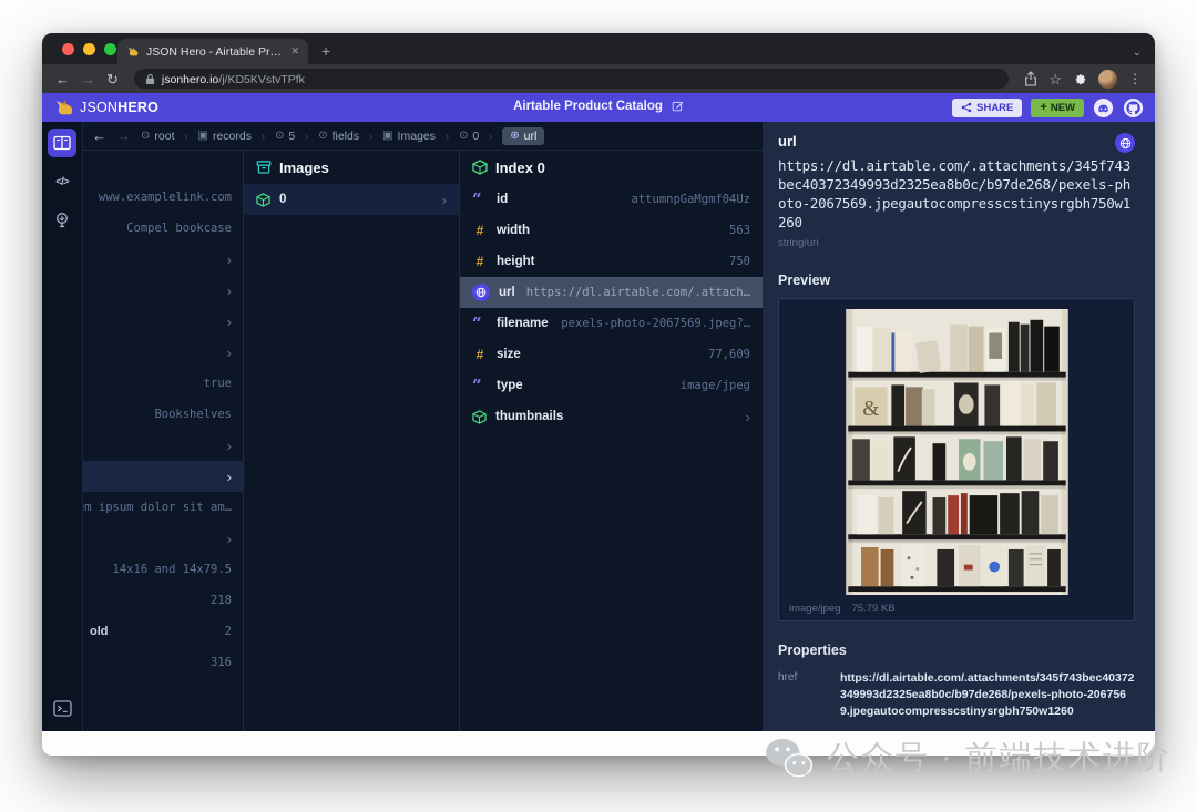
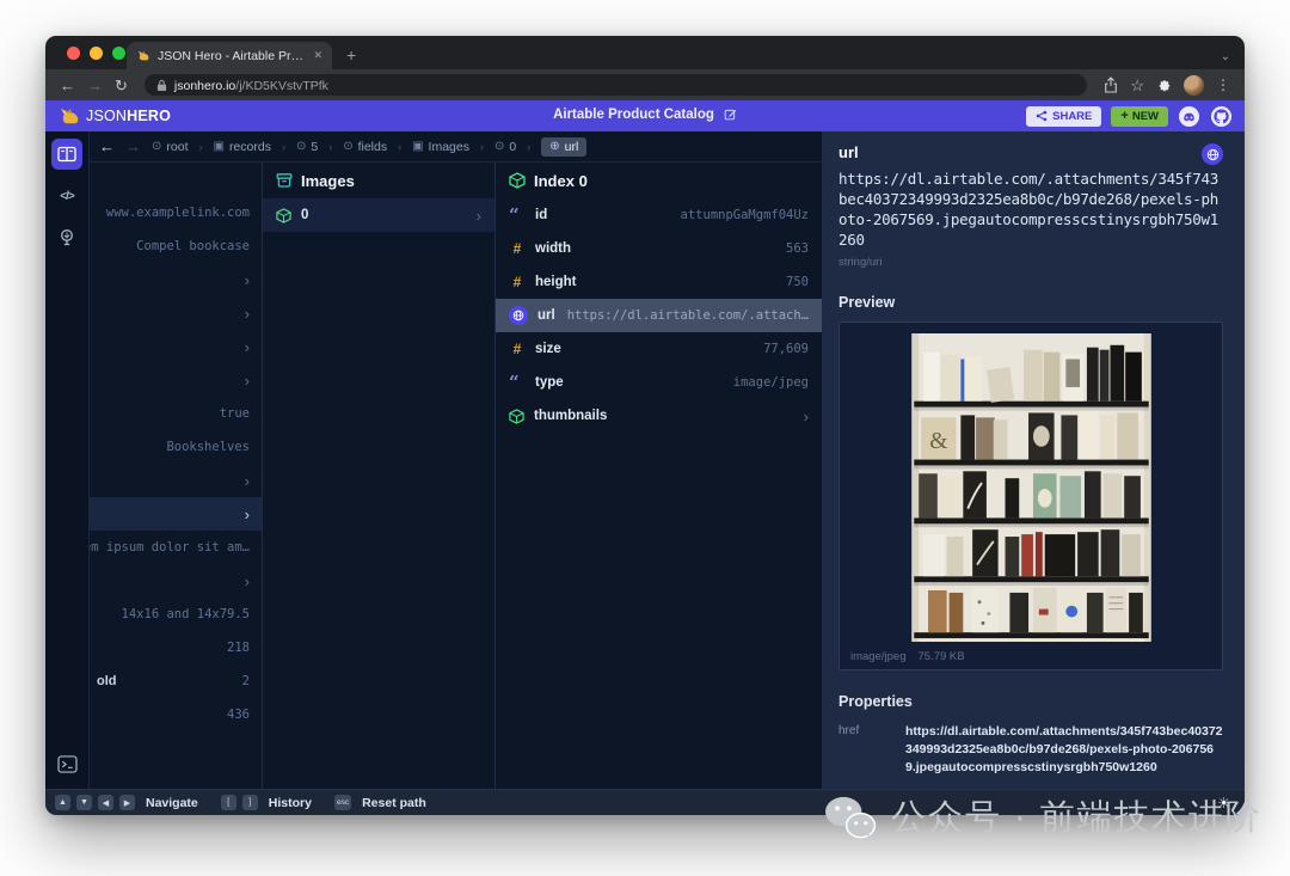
  JSON Hero - Airtable Prod
  jsonhero.io/j/KD5KVstvTPfk
  JSONHERO
  Airtable Product Catalog
  SHARE
  NEW
  root
  records
  5
  fields
  Images
  0
  url
  www.examplelink.com
  Compel bookcase
  true
  Bookshelves
  m ipsum dolor sit am…
  14x16 and 14x79.5
  218
  old
  2
- 316
+ 436
  Images
  0
  Index 0
  id
  attumnpGaMgmf04Uz
  width
  563
  height
  750
  url
  https://dl.airtable.com/.attach…
- filename
- pexels-photo-2067569.jpeg?…
  size
  77,609
  type
  image/jpeg
  thumbnails
  url
  https://dl.airtable.com/.attachments/345f743bec40372349993d2325ea8b0c/b97de268/pexels-photo-2067569.jpegautocompresscstinysrgbh750w1260
  string/uri
  Preview
  &
  image/jpeg
  75.79 KB
  Properties
  href
  https://dl.airtable.com/.attachments/345f743bec40372349993d2325ea8b0c/b97de268/pexels-photo-2067569.jpegautocompresscstinysrgbh750w1260
+ Navigate
+ History
+ Reset path
  公众号 · 前端技术进阶
